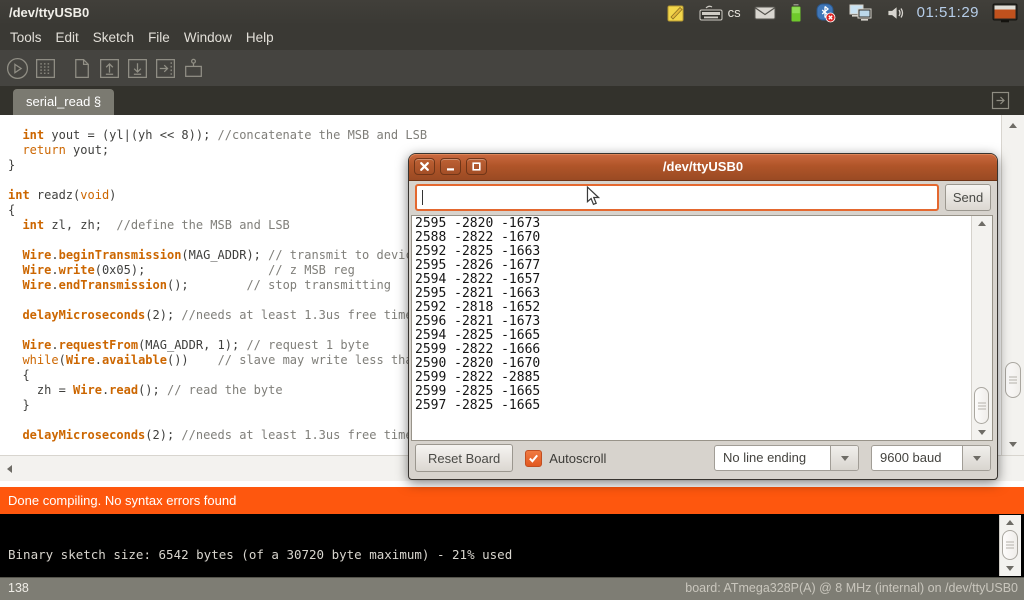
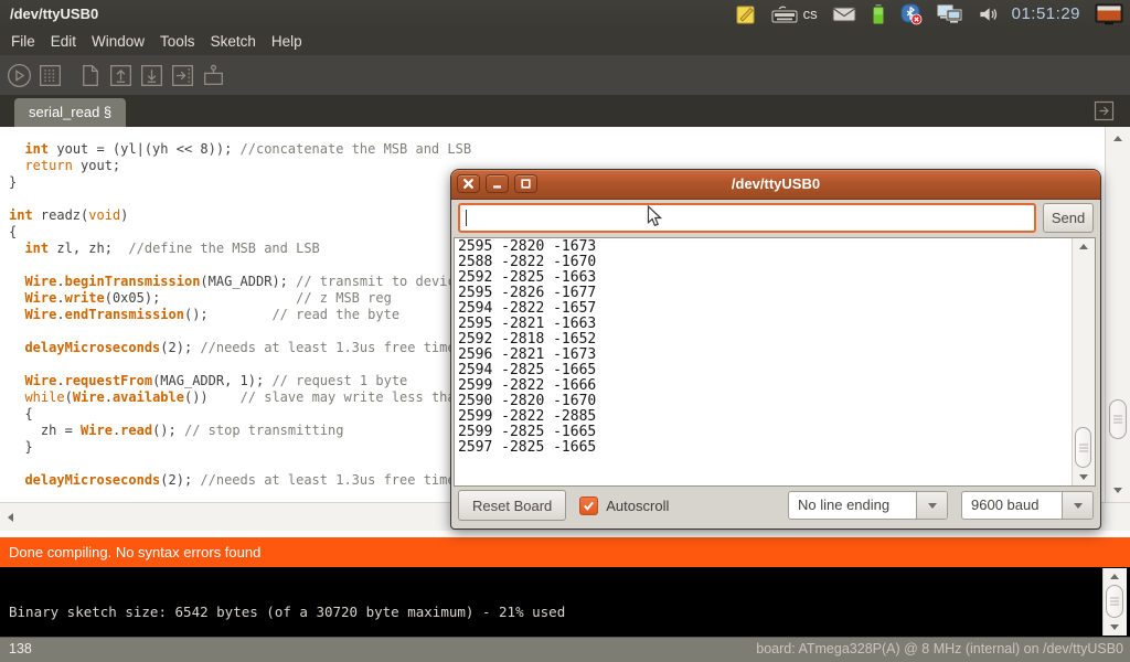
  /dev/ttyUSB0
  cs
  01:51:29
- Tools
+ File
  Edit
- Sketch
+ Window
- File
+ Tools
- Window
+ Sketch
  Help
  serial_read §
  int yout = (yl|(yh << 8)); //concatenate the MSB and LSB
  return yout;
  }
  int readz(void)
  {
  int zl, zh; //define the MSB and LSB
  Wire.beginTransmission(MAG_ADDR); // transmit to devi
  Wire.write(0x05); // z MSB reg
- Wire.endTransmission(); // stop transmitting
+ Wire.endTransmission(); // read the byte
  delayMicroseconds(2); //needs at least 1.3us free tim
  Wire.requestFrom(MAG_ADDR, 1); // request 1 byte
  while(Wire.available()) // slave may write less th
  {
- zh = Wire.read(); // read the byte
+ zh = Wire.read(); // stop transmitting
  }
  delayMicroseconds(2); //needs at least 1.3us free tim
  Done compiling. No syntax errors found
  Binary sketch size: 6542 bytes (of a 30720 byte maximum) - 21% used
  138
  board: ATmega328P(A) @ 8 MHz (internal) on /dev/ttyUSB0
  /dev/ttyUSB0
  Send
  2595 -2820 -1673
  2588 -2822 -1670
  2592 -2825 -1663
  2595 -2826 -1677
  2594 -2822 -1657
  2595 -2821 -1663
  2592 -2818 -1652
  2596 -2821 -1673
  2594 -2825 -1665
  2599 -2822 -1666
  2590 -2820 -1670
  2599 -2822 -2885
  2599 -2825 -1665
  2597 -2825 -1665
  Reset Board
  Autoscroll
  No line ending
  9600 baud
